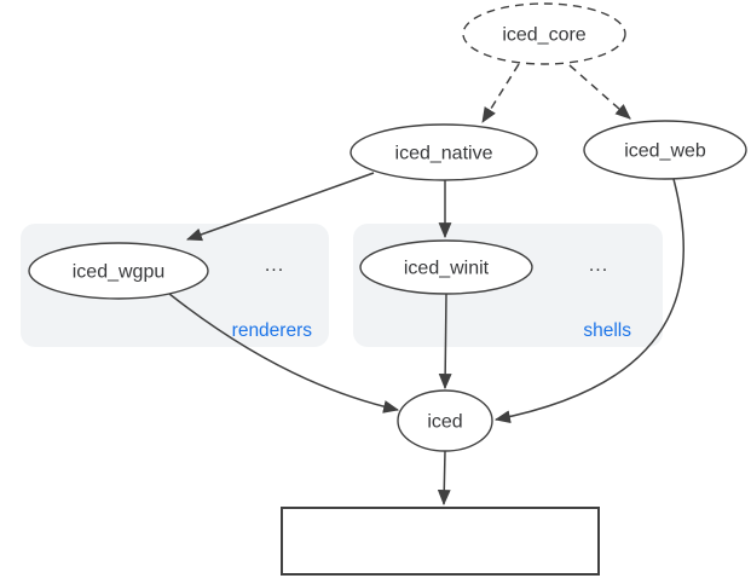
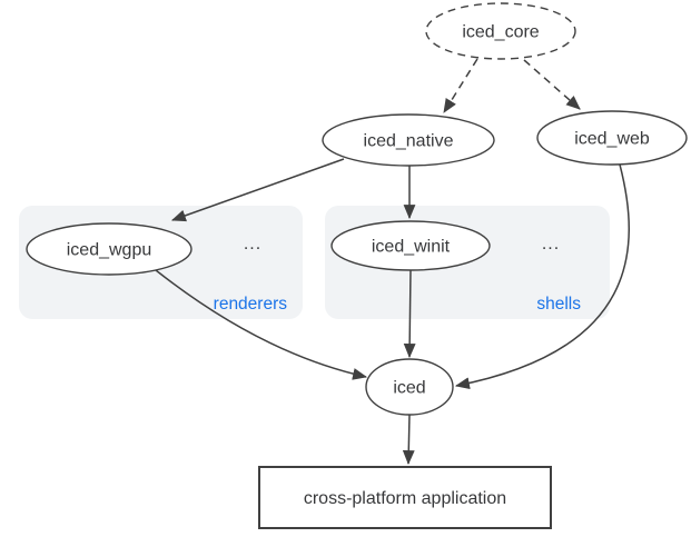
  iced_core
  iced_native
  iced_web
  iced_wgpu
  iced_winit
  iced
+ cross-platform application
  ...
  ...
  renderers
  shells
